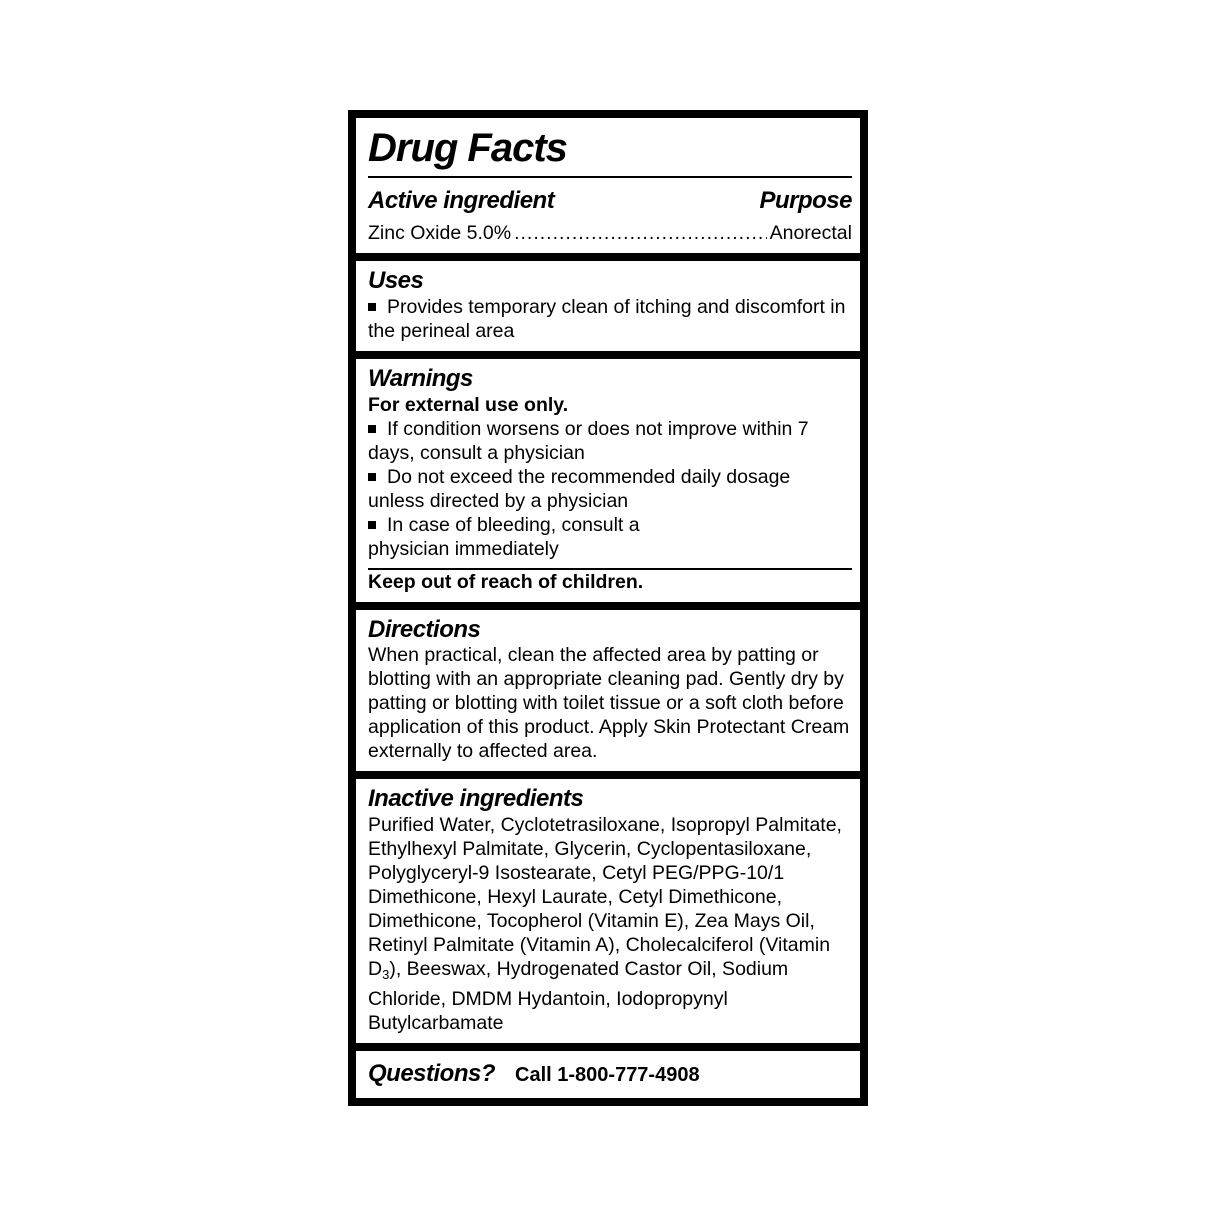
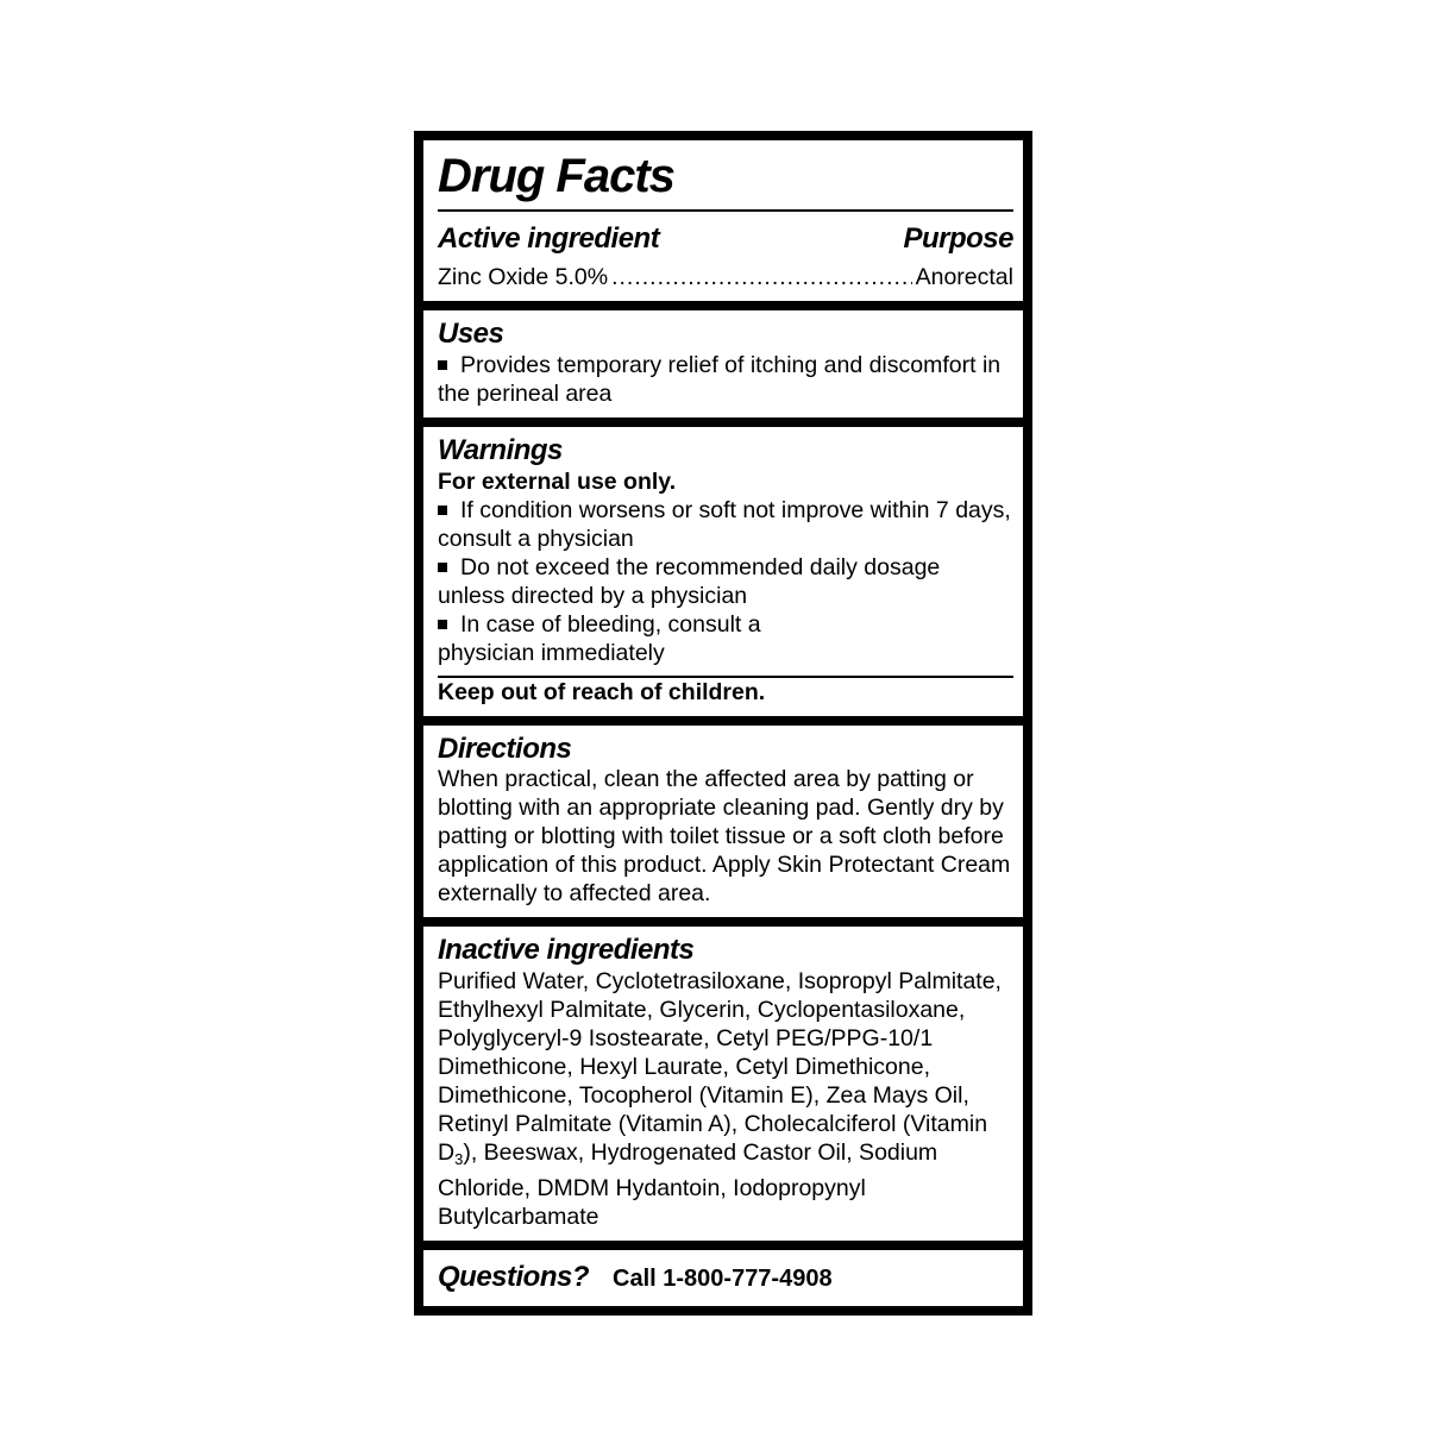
  Drug Facts
  Active ingredient
  Purpose
  Zinc Oxide 5.0%
  Anorectal
  Uses
- Provides temporary clean of itching and discomfort in the perineal area
+ Provides temporary relief of itching and discomfort in the perineal area
  Warnings
  For external use only.
- If condition worsens or does not improve within 7 days, consult a physician
+ If condition worsens or soft not improve within 7 days, consult a physician
  Do not exceed the recommended daily dosage unless directed by a physician
  In case of bleeding, consult a
  physician immediately
  Keep out of reach of children.
  Directions
  When practical, clean the affected area by patting or blotting with an appropriate cleaning pad. Gently dry by patting or blotting with toilet tissue or a soft cloth before application of this product. Apply Skin Protectant Cream externally to affected area.
  Inactive ingredients
  Purified Water, Cyclotetrasiloxane, Isopropyl Palmitate, Ethylhexyl Palmitate, Glycerin, Cyclopentasiloxane, Polyglyceryl-9 Isostearate, Cetyl PEG/PPG-10/1 Dimethicone, Hexyl Laurate, Cetyl Dimethicone, Dimethicone, Tocopherol (Vitamin E), Zea Mays Oil, Retinyl Palmitate (Vitamin A), Cholecalciferol (Vitamin D3), Beeswax, Hydrogenated Castor Oil, Sodium Chloride, DMDM Hydantoin, Iodopropynyl Butylcarbamate
  Questions?
  Call 1-800-777-4908
